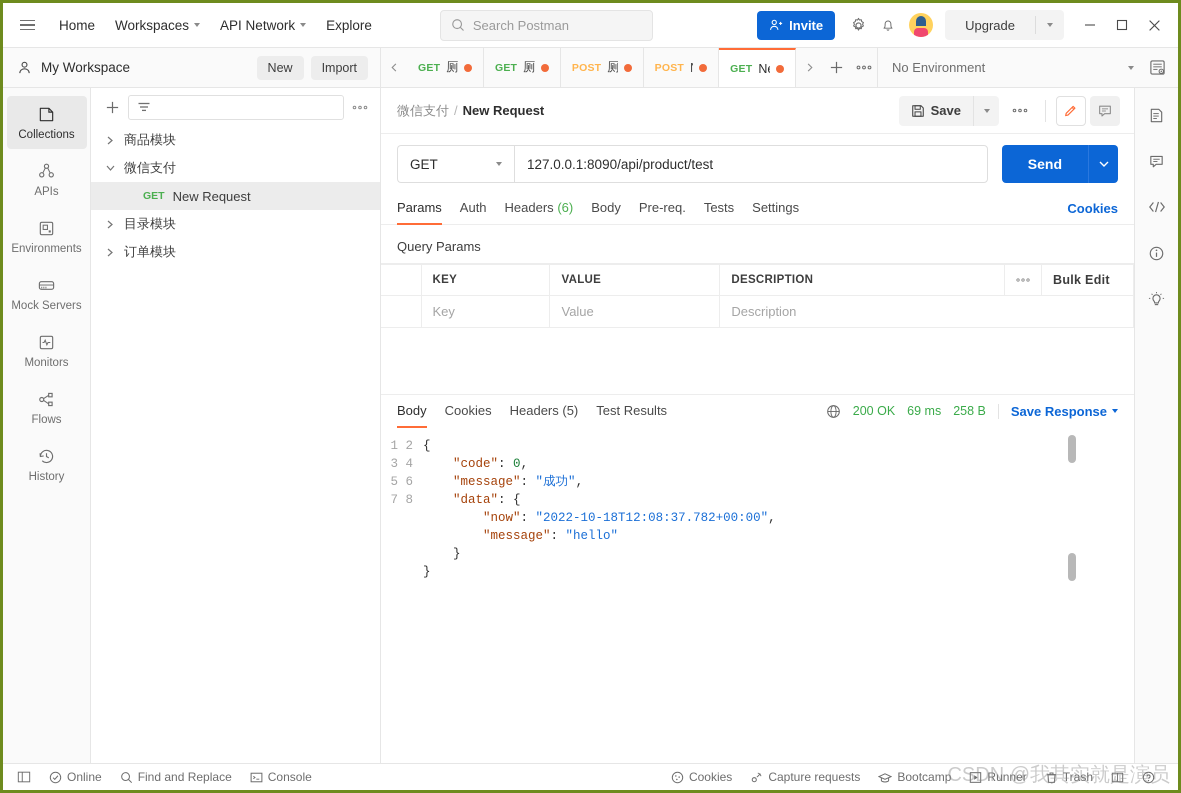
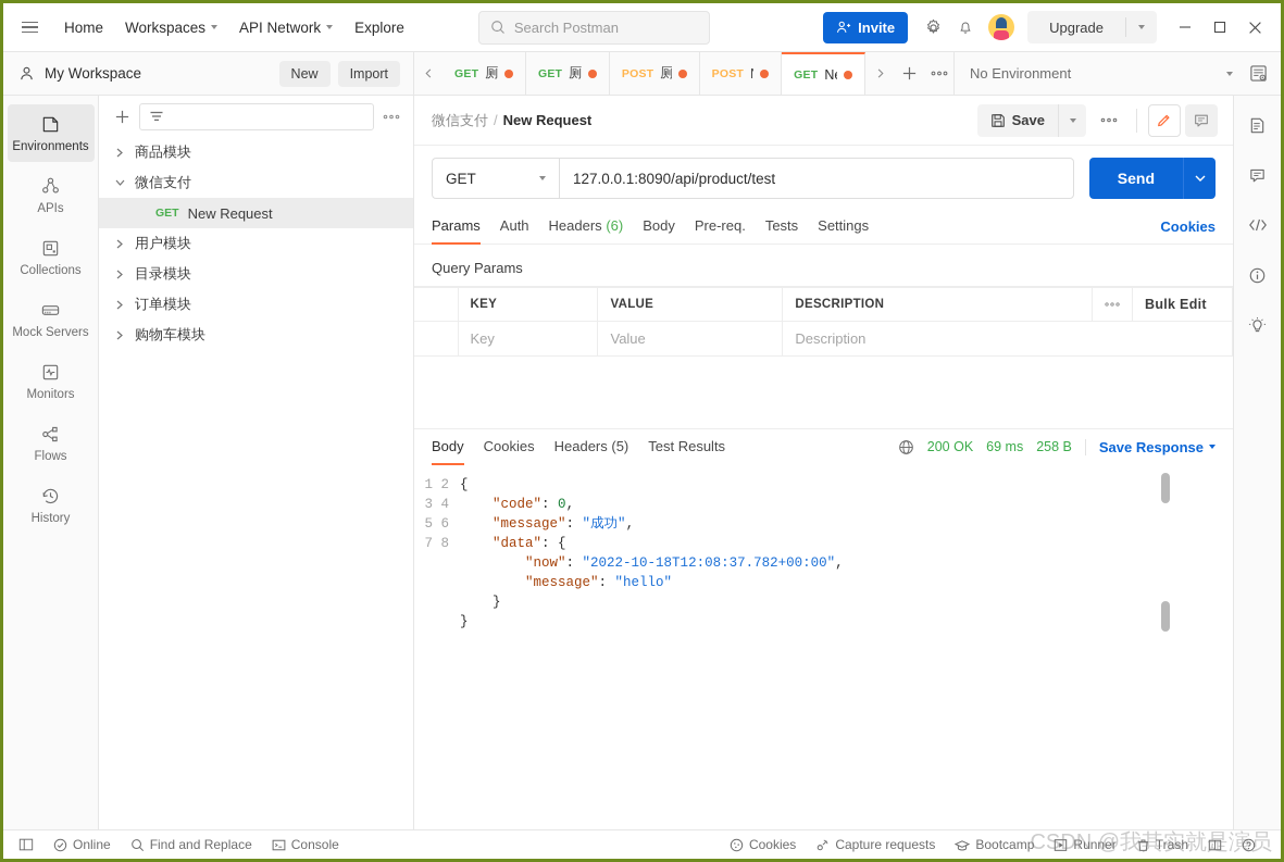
  Home
  Workspaces
  API Network
  Explore
  Search Postman
  Invite
  Upgrade
  My Workspace
  New
  Import
  GET
  GET
  POST
  POST
  GET
  No Environment
- Collections
+ Environments
  APIs
- Environments
+ Collections
  Mock Servers
  Monitors
  Flows
  History
  商品模块
  微信支付
  GET
  New Request
+ 用户模块
  目录模块
  订单模块
+ 购物车模块
  微信支付
  /
  New Request
  Save
  GET
  127.0.0.1:8090/api/product/test
  Send
  Params
  Auth
  Headers (6)
  Body
  Pre-req.
  Tests
  Settings
  Cookies
  Query Params
  	KEY	VALUE	DESCRIPTION		Bulk Edit
  	Key	Value	Description
  Body
  Cookies
  Headers (5)
  Test Results
  200 OK
  69 ms
  258 B
  Save Response
  1 2 3 4 5 6 7 8
  { "code": 0, "message": "成功", "data": { "now": "2022-10-18T12:08:37.782+00:00", "message": "hello" } }
  Online
  Find and Replace
  Console
  Cookies
  Capture requests
  Bootcamp
  Runner
  Trash
  CSDN @我其实就是演员
